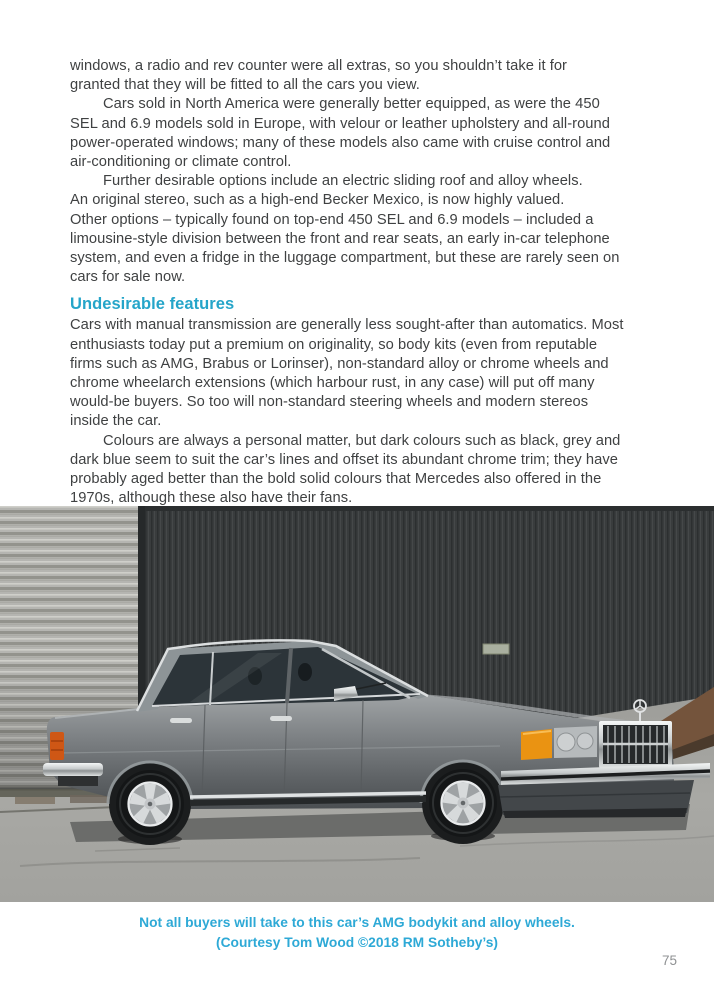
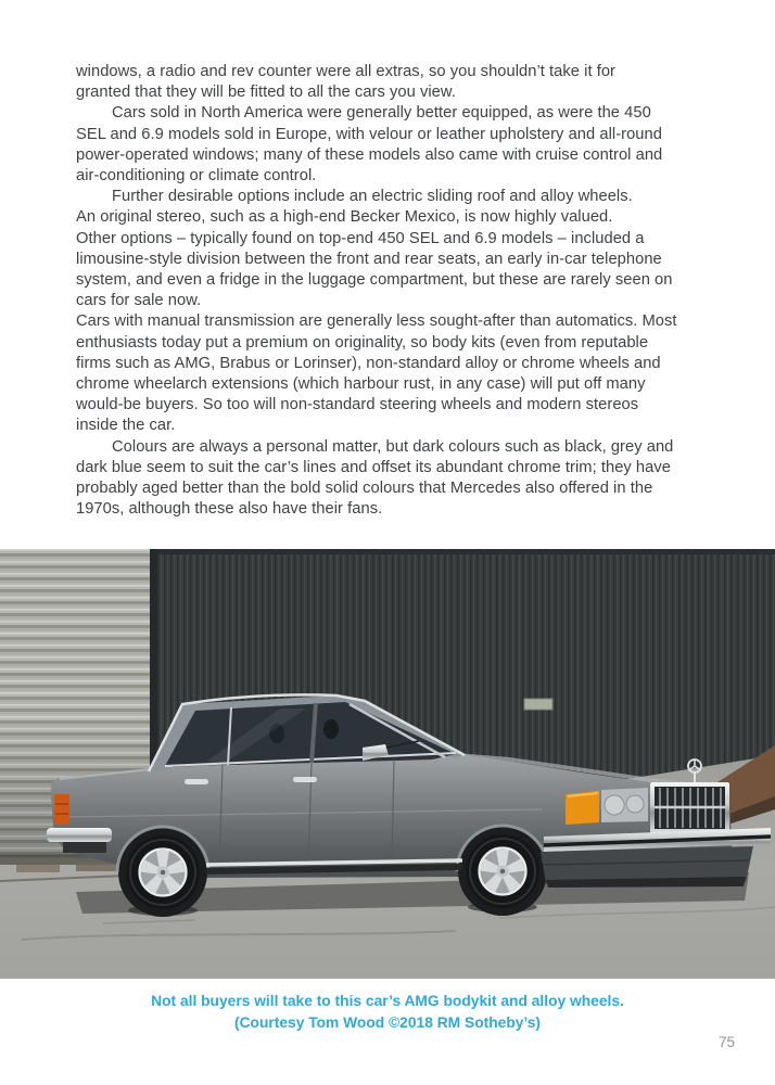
  windows, a radio and rev counter were all extras, so you shouldn’t take it for
  granted that they will be fitted to all the cars you view.
  Cars sold in North America were generally better equipped, as were the 450
  SEL and 6.9 models sold in Europe, with velour or leather upholstery and all-round
  power-operated windows; many of these models also came with cruise control and
  air-conditioning or climate control.
  Further desirable options include an electric sliding roof and alloy wheels.
  An original stereo, such as a high-end Becker Mexico, is now highly valued.
  Other options – typically found on top-end 450 SEL and 6.9 models – included a
  limousine-style division between the front and rear seats, an early in-car telephone
  system, and even a fridge in the luggage compartment, but these are rarely seen on
  cars for sale now.
- Undesirable features
  Cars with manual transmission are generally less sought-after than automatics. Most
  enthusiasts today put a premium on originality, so body kits (even from reputable
  firms such as AMG, Brabus or Lorinser), non-standard alloy or chrome wheels and
  chrome wheelarch extensions (which harbour rust, in any case) will put off many
  would-be buyers. So too will non-standard steering wheels and modern stereos
  inside the car.
  Colours are always a personal matter, but dark colours such as black, grey and
  dark blue seem to suit the car’s lines and offset its abundant chrome trim; they have
  probably aged better than the bold solid colours that Mercedes also offered in the
  1970s, although these also have their fans.
  Not all buyers will take to this car’s AMG bodykit and alloy wheels.
  (Courtesy Tom Wood ©2018 RM Sotheby’s)
  75
